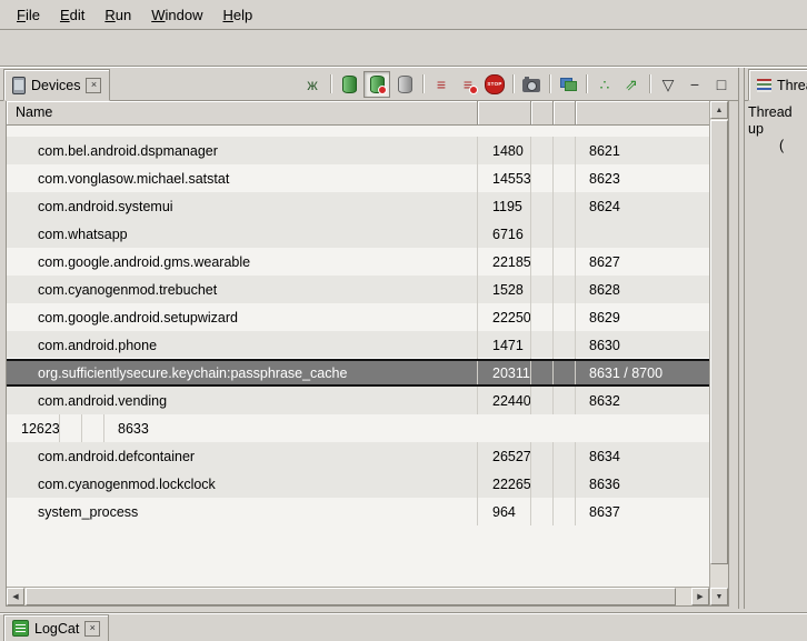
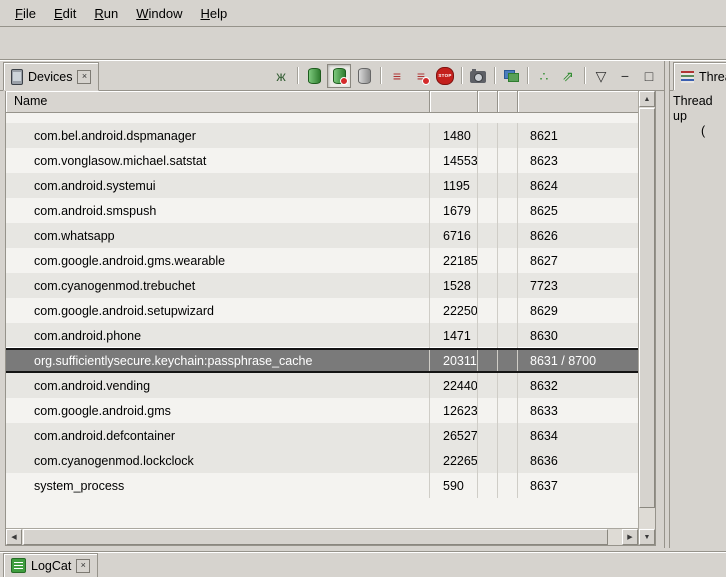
  File
  Edit
  Run
  Window
  Help
  Devices
  ×
  ж
  ≡
  ≡
  ∴
  ⇗
  ▽
  −
  □
  Name
  com.bel.android.dspmanager
  1480
  8621
  com.vonglasow.michael.satstat
  14553
  8623
  com.android.systemui
  1195
  8624
+ com.android.smspush
+ 1679
+ 8625
  com.whatsapp
  6716
+ 8626
  com.google.android.gms.wearable
  22185
  8627
  com.cyanogenmod.trebuchet
  1528
- 8628
+ 7723
  com.google.android.setupwizard
  22250
  8629
  com.android.phone
  1471
  8630
  org.sufficientlysecure.keychain:passphrase_cache
  20311
  8631 / 8700
  com.android.vending
  22440
  8632
+ com.google.android.gms
  12623
  8633
  com.android.defcontainer
  26527
  8634
  com.cyanogenmod.lockclock
  22265
  8636
  system_process
- 964
+ 590
  8637
  Thread up
  (
  LogCat
  ×
